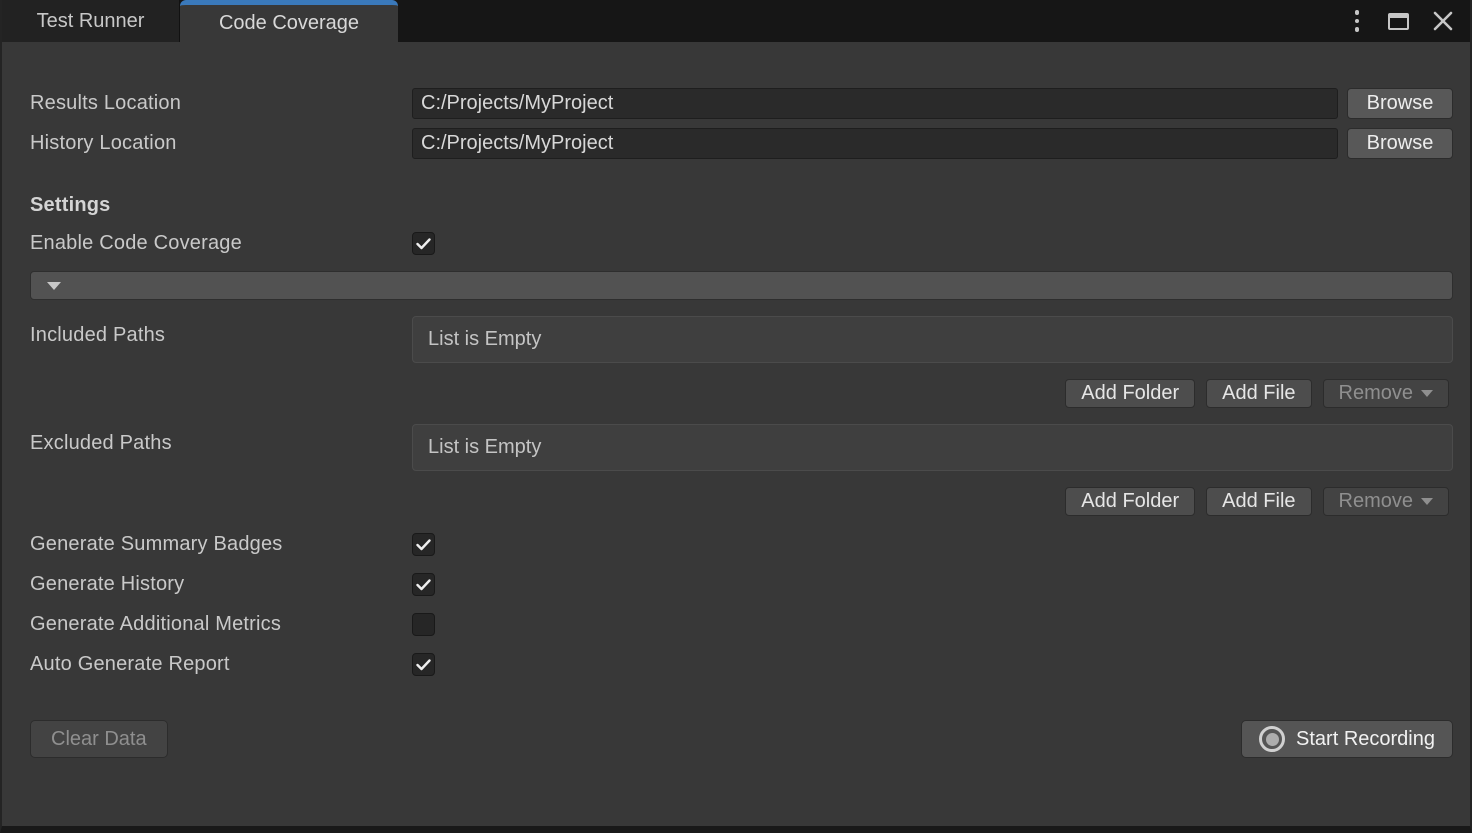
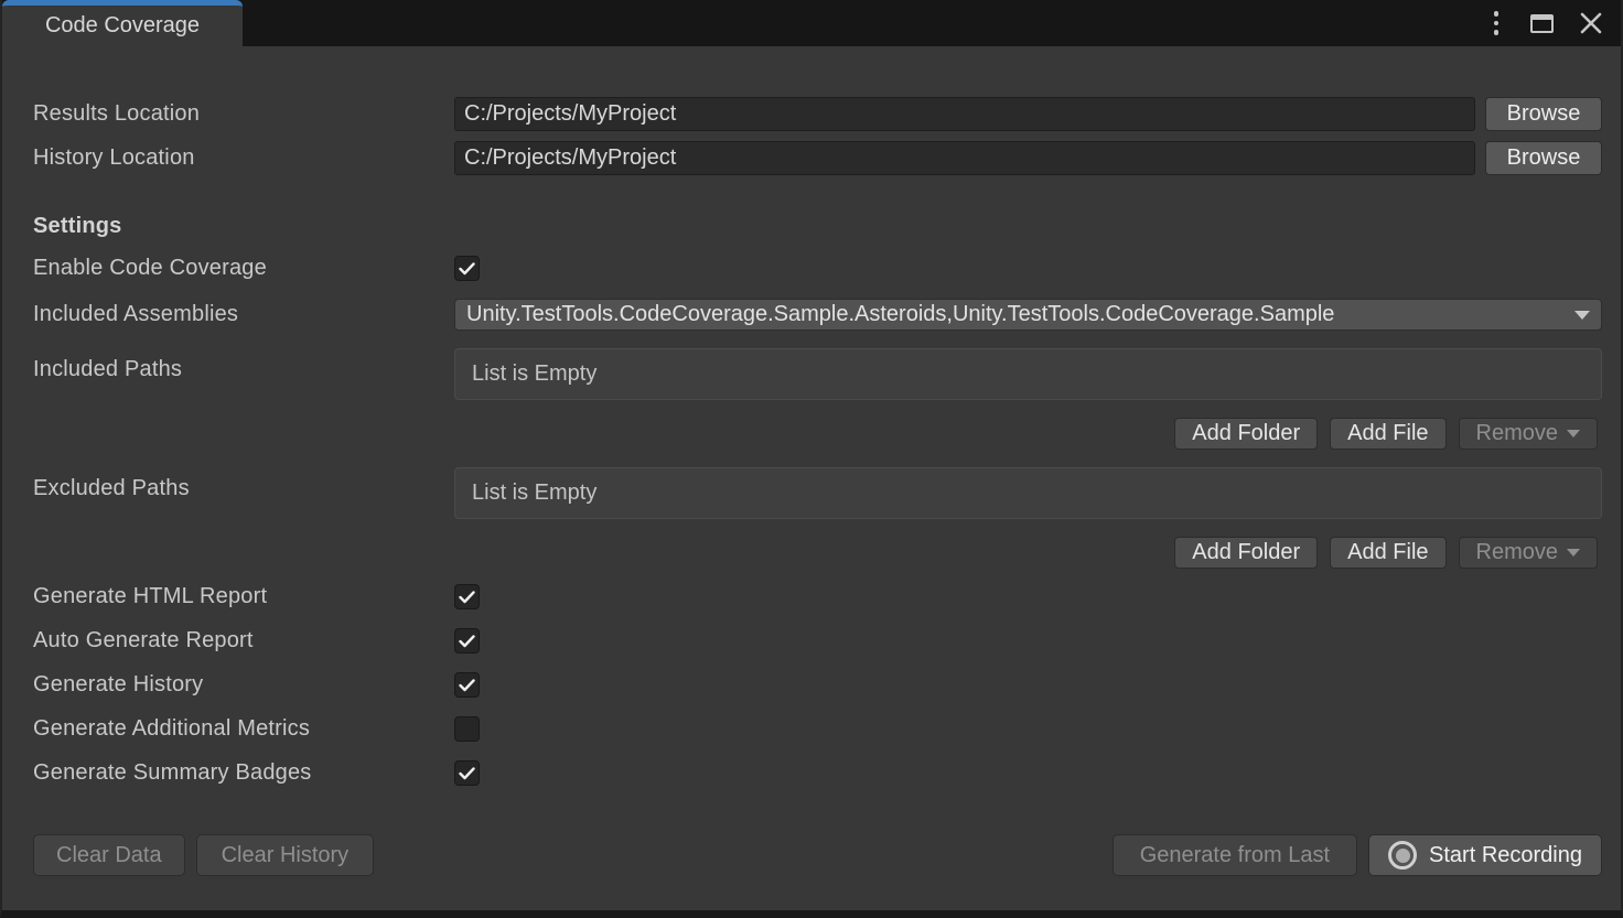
- Test Runner
  Code Coverage
  Results Location
  C:/Projects/MyProject
  Browse
  History Location
  C:/Projects/MyProject
  Browse
  Settings
  Enable Code Coverage
+ Included Assemblies
+ Unity.TestTools.CodeCoverage.Sample.Asteroids,Unity.TestTools.CodeCoverage.Sample
  Included Paths
  List is Empty
  Add Folder
  Add File
  Remove
  Excluded Paths
  List is Empty
  Add Folder
  Add File
  Remove
+ Generate HTML Report
- Generate Summary Badges
+ Auto Generate Report
  Generate History
  Generate Additional Metrics
- Auto Generate Report
+ Generate Summary Badges
  Clear Data
+ Clear History
+ Generate from Last
  Start Recording
